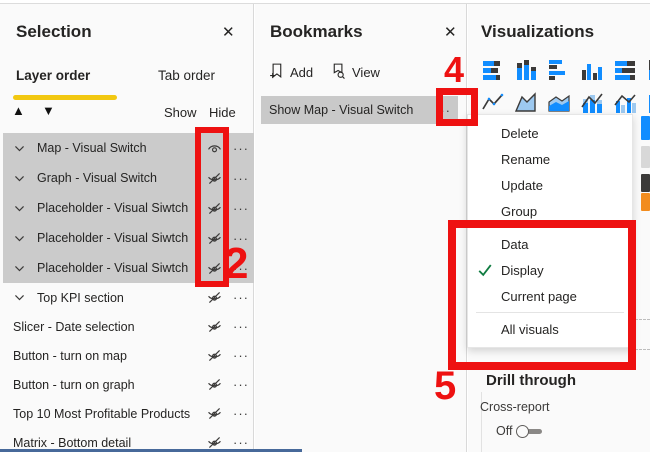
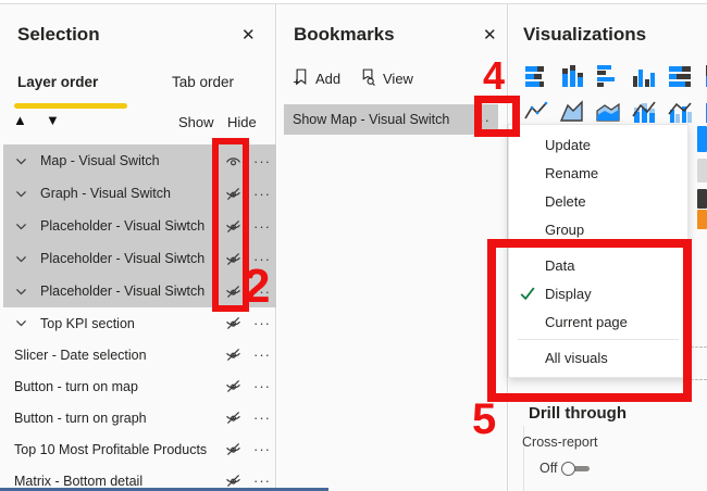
  Selection
  ✕
  Layer order
  Tab order
  ▲
  ▼
  Show
  Hide
  Map - Visual Switch
  ···
  Graph - Visual Switch
  ···
  Placeholder - Visual Siwtch
  ···
  Placeholder - Visual Siwtch
  ···
  Placeholder - Visual Siwtch
  ···
  Top KPI section
  ···
  Slicer - Date selection
  ···
  Button - turn on map
  ···
  Button - turn on graph
  ···
  Top 10 Most Profitable Products
  ···
  Matrix - Bottom detail
  ···
  Bookmarks
  ✕
  Add
  View
  Show Map - Visual Switch
  ···
  Visualizations
  Drill through
  Cross-report
  Off
- Delete
+ Update
  Rename
- Update
+ Delete
  Group
  Data
  Display
  Current page
  All visuals
  2
  4
  5
